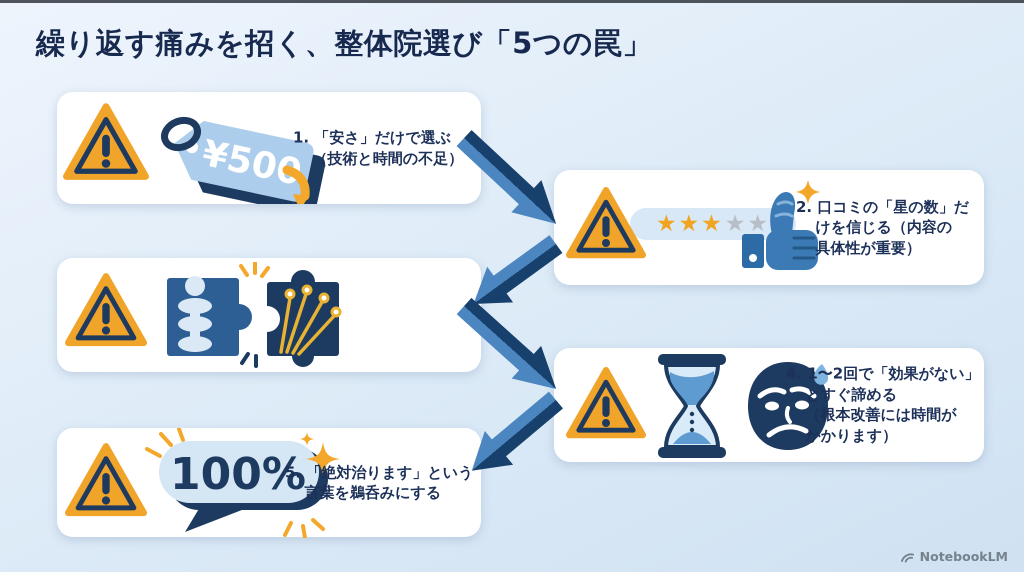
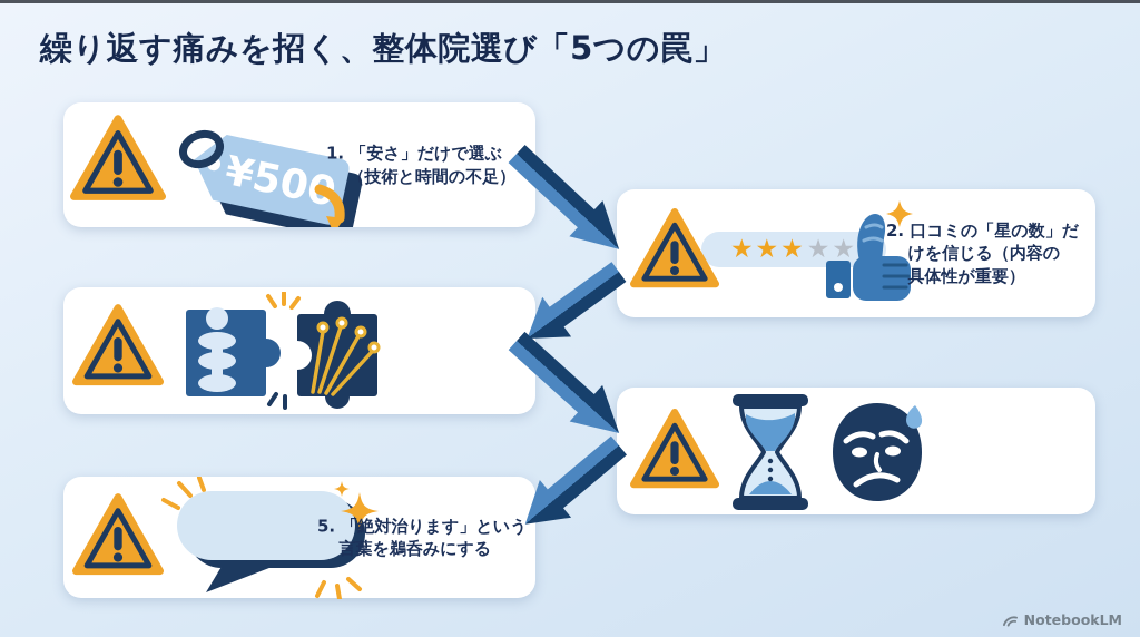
  繰り返す痛みを招く、整体院選び「5つの罠」
  1. 「安さ」だけで選ぶ
  （技術と時間の不足）
  ★★★
  ★★
  2. 口コミの「星の数」だ
  けを信じる（内容の
  具体性が重要）
- 4. 1〜2回で「効果がない」
- とすぐ諦める
- （根本改善には時間が
- かかります）
- 100%
  5. 「絶対治ります」という
  言葉を鵜呑みにする
  NotebookLM
